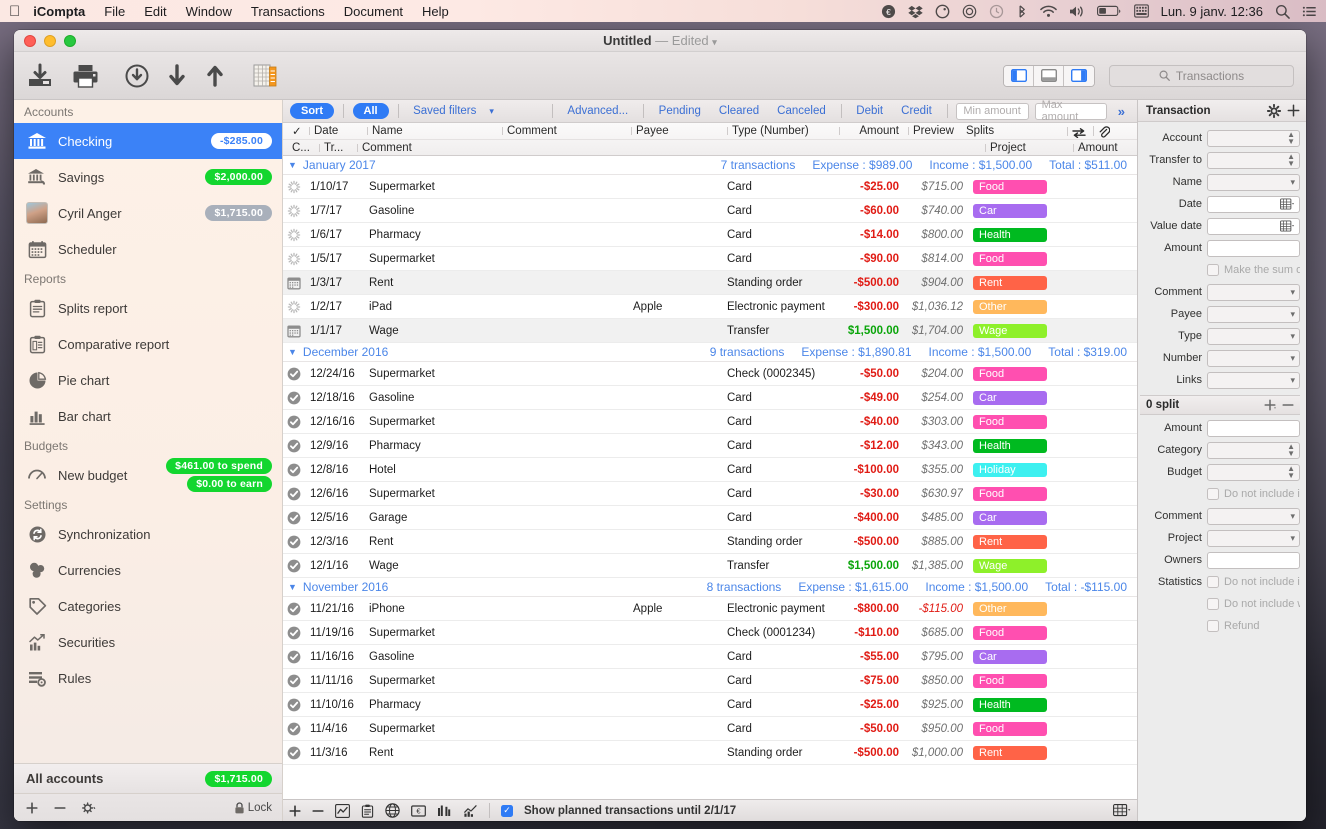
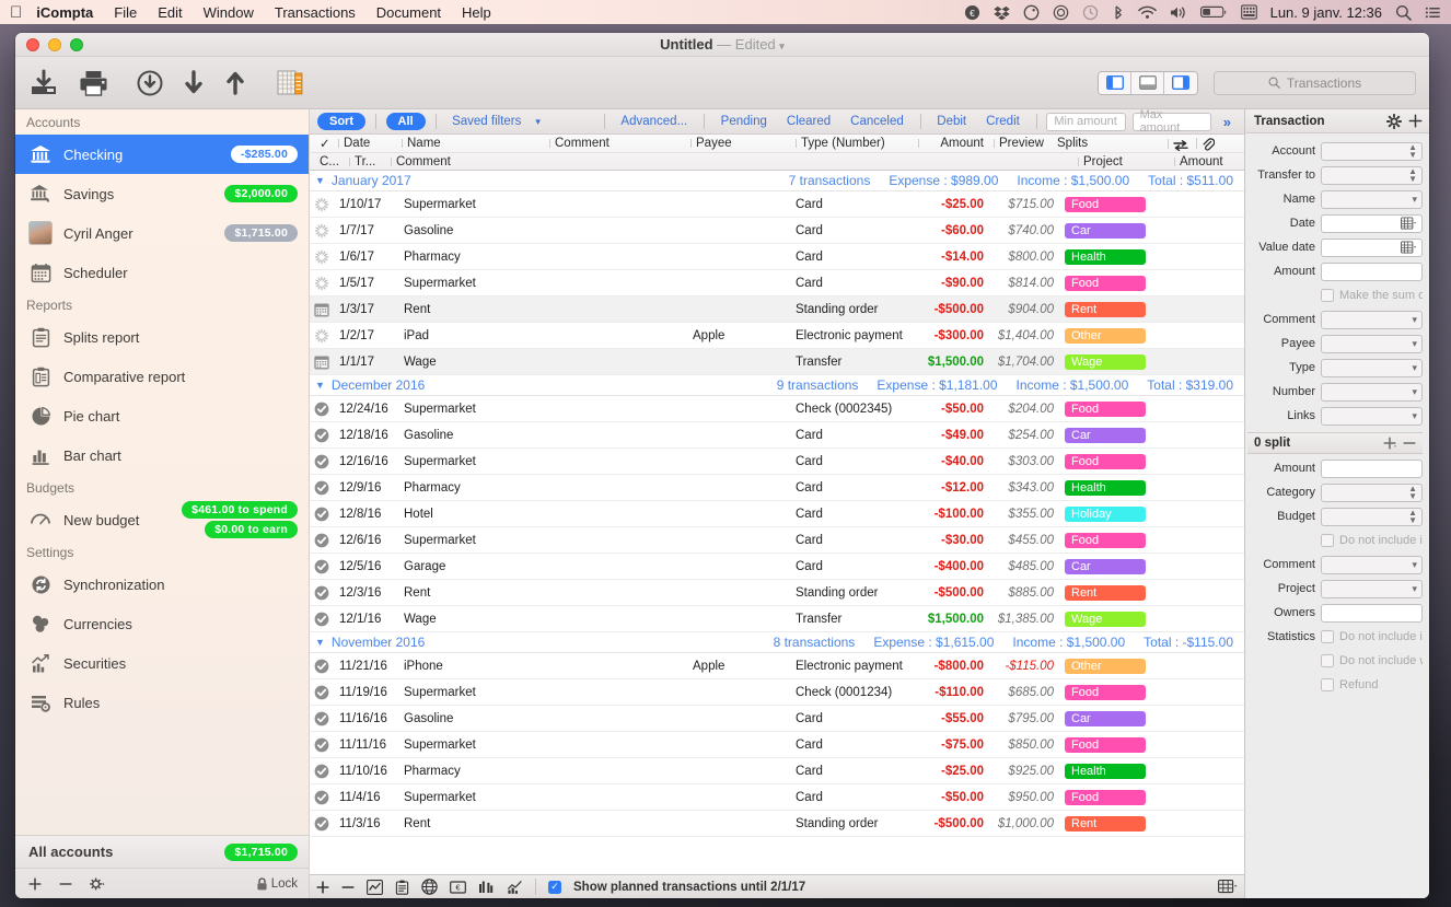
  
  iCompta
  File
  Edit
  Window
  Transactions
  Document
  Help
  €
  Lun. 9 janv. 12:36
  Untitled — Edited ▾
  Transactions
  Accounts
  Checking
  -$285.00
  Savings
  $2,000.00
  Cyril Anger
  $1,715.00
  Scheduler
  Reports
  Splits report
  Comparative report
  Pie chart
  Bar chart
  Budgets
  New budget
  $461.00 to spend
  $0.00 to earn
  Settings
  Synchronization
  Currencies
- Categories
  Securities
  Rules
  All accounts
  $1,715.00
  Lock
  Sort
  All
  Saved filters
  ▾
  Advanced...
  Pending
  Cleared
  Canceled
  Debit
  Credit
  Min amount
  Max amount
  »
  ✓
  Date
  Name
  Comment
  Payee
  Type (Number)
  Amount
  Preview
  Splits
  C...
  Tr...
  Comment
  Project
  Amount
  ▼
  January 2017
  7 transactions
  Expense : $989.00
  Income : $1,500.00
  Total : $511.00
  1/10/17
  Supermarket
  Card
  -$25.00
  $715.00
  Food
  1/7/17
  Gasoline
  Card
  -$60.00
  $740.00
  Car
  1/6/17
  Pharmacy
  Card
  -$14.00
  $800.00
  Health
  1/5/17
  Supermarket
  Card
  -$90.00
  $814.00
  Food
  1/3/17
  Rent
  Standing order
  -$500.00
  $904.00
  Rent
  1/2/17
  iPad
  Apple
  Electronic payment
  -$300.00
- $1,036.12
+ $1,404.00
  Other
  1/1/17
  Wage
  Transfer
  $1,500.00
  $1,704.00
  Wage
  ▼
  December 2016
  9 transactions
- Expense : $1,890.81
+ Expense : $1,181.00
  Income : $1,500.00
  Total : $319.00
  12/24/16
  Supermarket
  Check (0002345)
  -$50.00
  $204.00
  Food
  12/18/16
  Gasoline
  Card
  -$49.00
  $254.00
  Car
  12/16/16
  Supermarket
  Card
  -$40.00
  $303.00
  Food
  12/9/16
  Pharmacy
  Card
  -$12.00
  $343.00
  Health
  12/8/16
  Hotel
  Card
  -$100.00
  $355.00
  Holiday
  12/6/16
  Supermarket
  Card
  -$30.00
- $630.97
+ $455.00
  Food
  12/5/16
  Garage
  Card
  -$400.00
  $485.00
  Car
  12/3/16
  Rent
  Standing order
  -$500.00
  $885.00
  Rent
  12/1/16
  Wage
  Transfer
  $1,500.00
  $1,385.00
  Wage
  ▼
  November 2016
  8 transactions
  Expense : $1,615.00
  Income : $1,500.00
  Total : -$115.00
  11/21/16
  iPhone
  Apple
  Electronic payment
  -$800.00
  -$115.00
  Other
  11/19/16
  Supermarket
  Check (0001234)
  -$110.00
  $685.00
  Food
  11/16/16
  Gasoline
  Card
  -$55.00
  $795.00
  Car
  11/11/16
  Supermarket
  Card
  -$75.00
  $850.00
  Food
  11/10/16
  Pharmacy
  Card
  -$25.00
  $925.00
  Health
  11/4/16
  Supermarket
  Card
  -$50.00
  $950.00
  Food
  11/3/16
  Rent
  Standing order
  -$500.00
  $1,000.00
  Rent
  €
  ✓
  Show planned transactions until 2/1/17
  Transaction
  Account
  ▲
  ▼
  Transfer to
  ▲
  ▼
  Name
  ▾
  Date
  Value date
  Amount
  Make the sum o
  Comment
  ▾
  Payee
  ▾
  Type
  ▾
  Number
  ▾
  Links
  ▾
  0 split
  Amount
  Category
  ▲
  ▼
  Budget
  ▲
  ▼
  Do not include i
  Comment
  ▾
  Project
  ▾
  Owners
  Statistics
  Do not include i
  Do not include
  Refund
